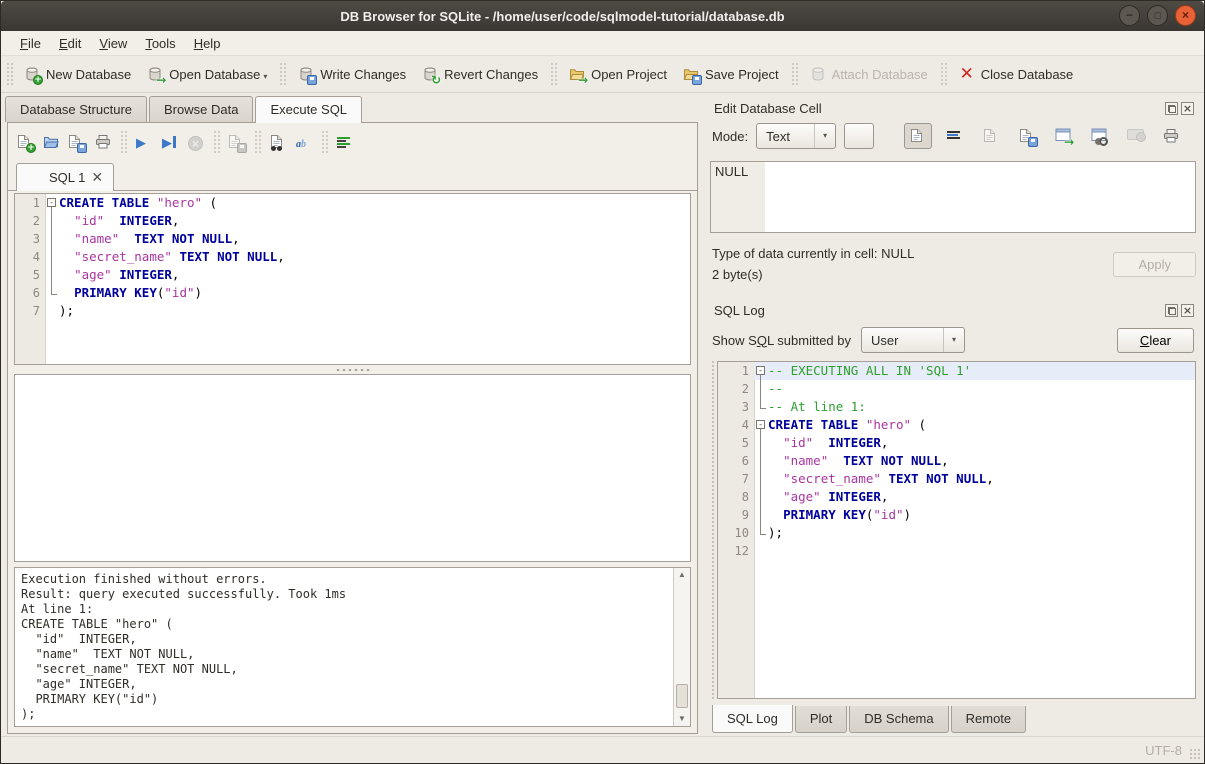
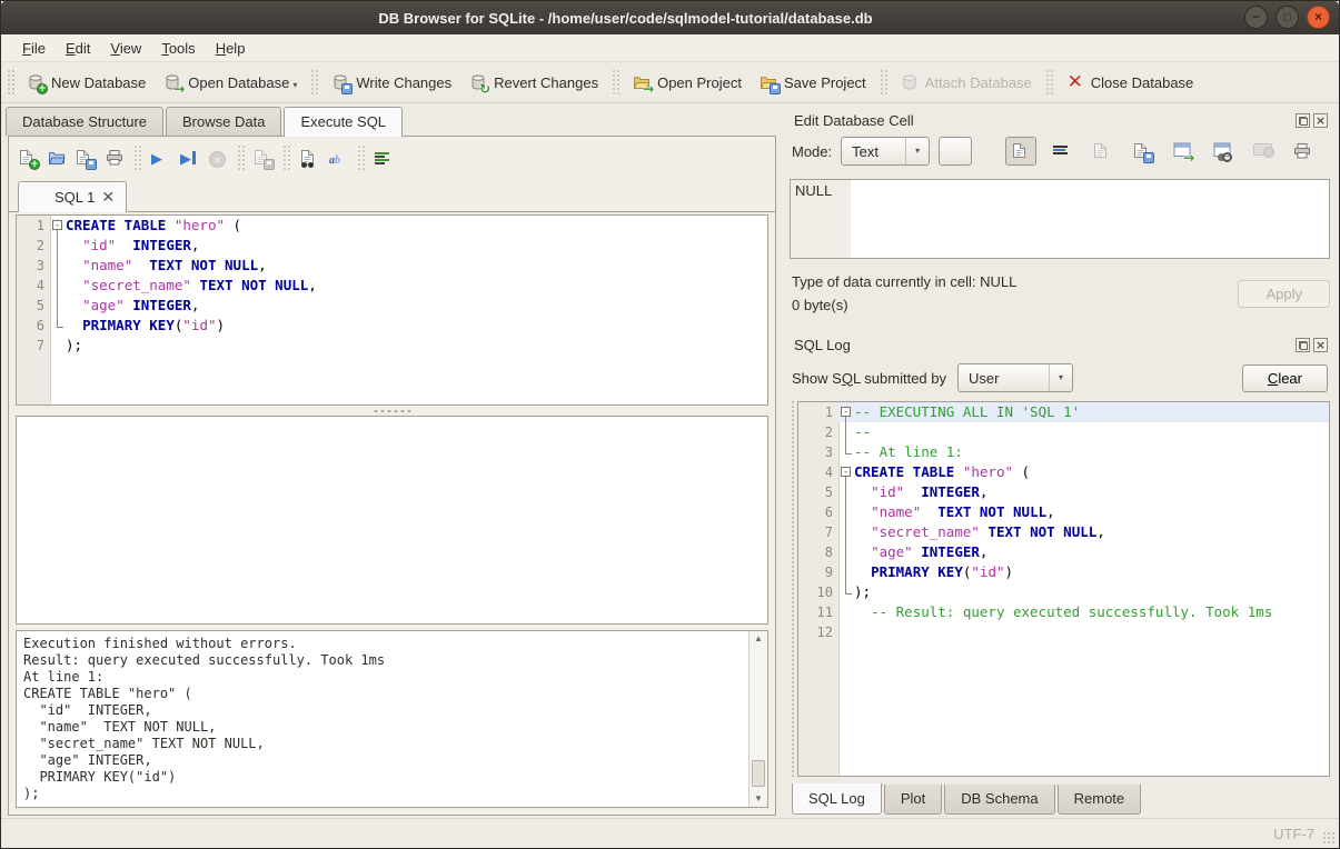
  DB Browser for SQLite - /home/user/code/sqlmodel-tutorial/database.db
  −
  ◻
  ×
  File
  Edit
  View
  Tools
  Help
  +
  New Database
  →
  Open Database
  ▾
  Write Changes
  ↻
  Revert Changes
  →
  Open Project
  Save Project
  Attach Database
  ✕
  Close Database
  Database Structure
  Browse Data
  Execute SQL
  +
  ▶
  ▶
  ×
  ▾
  ab
  SQL 1
  ✕
  1
  -
  CREATE TABLE "hero" (
  2
  "id" INTEGER,
  3
  "name" TEXT NOT NULL,
  4
  "secret_name" TEXT NOT NULL,
  5
  "age" INTEGER,
  6
  PRIMARY KEY("id")
  7
  );
  Execution finished without errors.
  Result: query executed successfully. Took 1ms
  At line 1:
  CREATE TABLE "hero" (
  "id" INTEGER,
  "name" TEXT NOT NULL,
  "secret_name" TEXT NOT NULL,
  "age" INTEGER,
  PRIMARY KEY("id")
  );
  ▲
  ▼
  Edit Database Cell
  Mode:
  Text
  ▾
  →
  NULL
  Type of data currently in cell: NULL
- 2 byte(s)
+ 0 byte(s)
  Apply
  SQL Log
  Show SQL submitted by
  User
  ▾
  Clear
  1
  -
  -- EXECUTING ALL IN 'SQL 1'
  2
  --
  3
  -- At line 1:
  4
  -
  CREATE TABLE "hero" (
  5
  "id" INTEGER,
  6
  "name" TEXT NOT NULL,
  7
  "secret_name" TEXT NOT NULL,
  8
  "age" INTEGER,
  9
  PRIMARY KEY("id")
  10
  );
+ 11
+ -- Result: query executed successfully. Took 1ms
  12
  SQL Log
  Plot
  DB Schema
  Remote
- UTF-8
+ UTF-7
